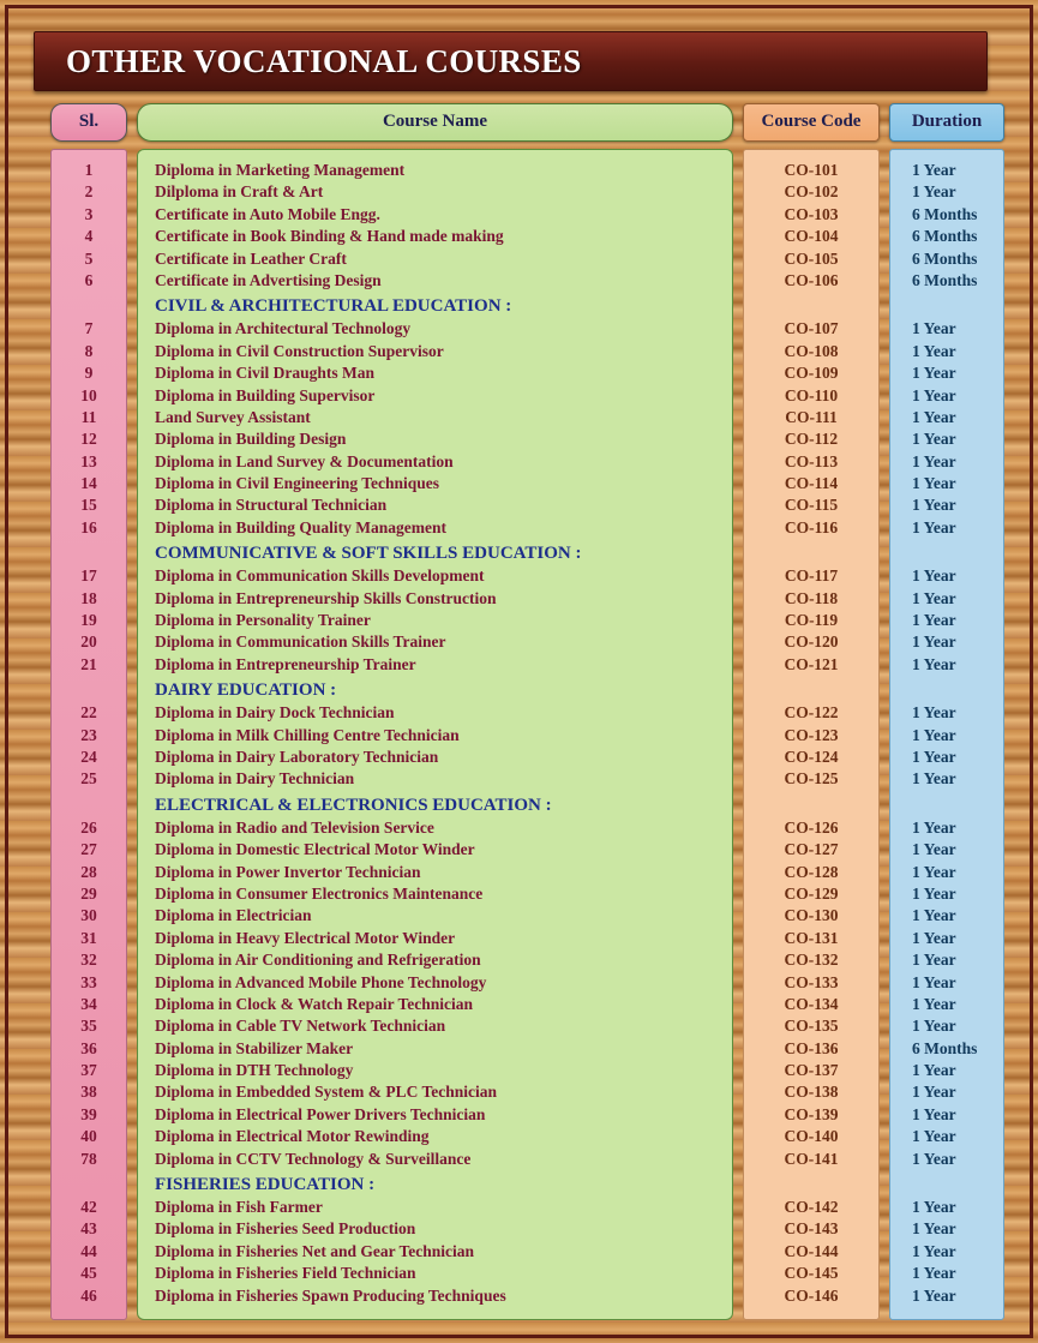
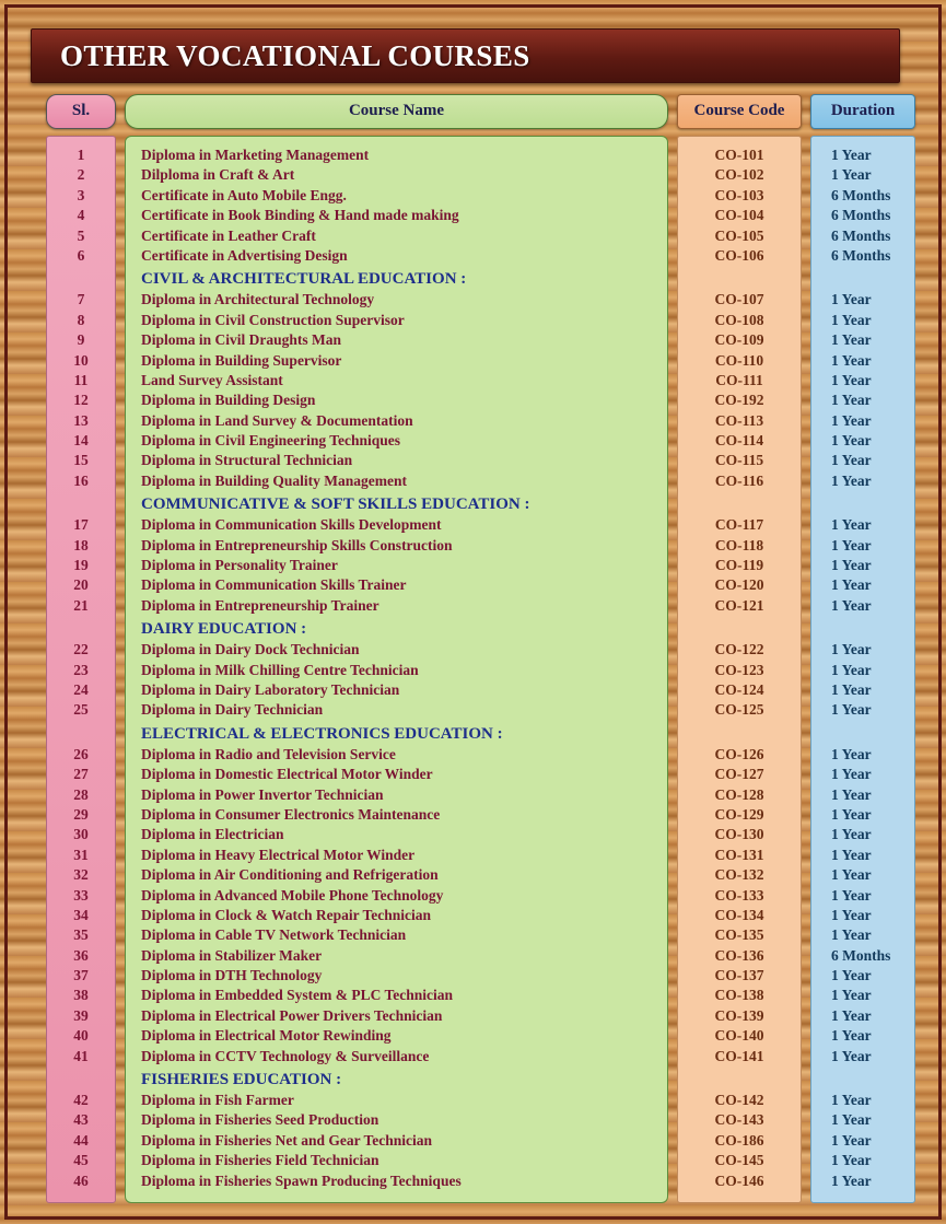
  OTHER VOCATIONAL COURSES
  Sl.
  Course Name
  Course Code
  Duration
  1
  2
  3
  4
  5
  6
  7
  8
  9
  10
  11
  12
  13
  14
  15
  16
  17
  18
  19
  20
  21
  22
  23
  24
  25
  26
  27
  28
  29
  30
  31
  32
  33
  34
  35
  36
  37
  38
  39
  40
- 78
+ 41
  42
  43
  44
  45
  46
  Diploma in Marketing Management
  Dilploma in Craft & Art
  Certificate in Auto Mobile Engg.
  Certificate in Book Binding & Hand made making
  Certificate in Leather Craft
  Certificate in Advertising Design
  CIVIL & ARCHITECTURAL EDUCATION :
  Diploma in Architectural Technology
  Diploma in Civil Construction Supervisor
  Diploma in Civil Draughts Man
  Diploma in Building Supervisor
  Land Survey Assistant
  Diploma in Building Design
  Diploma in Land Survey & Documentation
  Diploma in Civil Engineering Techniques
  Diploma in Structural Technician
  Diploma in Building Quality Management
  COMMUNICATIVE & SOFT SKILLS EDUCATION :
  Diploma in Communication Skills Development
  Diploma in Entrepreneurship Skills Construction
  Diploma in Personality Trainer
  Diploma in Communication Skills Trainer
  Diploma in Entrepreneurship Trainer
  DAIRY EDUCATION :
  Diploma in Dairy Dock Technician
  Diploma in Milk Chilling Centre Technician
  Diploma in Dairy Laboratory Technician
  Diploma in Dairy Technician
  ELECTRICAL & ELECTRONICS EDUCATION :
  Diploma in Radio and Television Service
  Diploma in Domestic Electrical Motor Winder
  Diploma in Power Invertor Technician
  Diploma in Consumer Electronics Maintenance
  Diploma in Electrician
  Diploma in Heavy Electrical Motor Winder
  Diploma in Air Conditioning and Refrigeration
  Diploma in Advanced Mobile Phone Technology
  Diploma in Clock & Watch Repair Technician
  Diploma in Cable TV Network Technician
  Diploma in Stabilizer Maker
  Diploma in DTH Technology
  Diploma in Embedded System & PLC Technician
  Diploma in Electrical Power Drivers Technician
  Diploma in Electrical Motor Rewinding
  Diploma in CCTV Technology & Surveillance
  FISHERIES EDUCATION :
  Diploma in Fish Farmer
  Diploma in Fisheries Seed Production
  Diploma in Fisheries Net and Gear Technician
  Diploma in Fisheries Field Technician
  Diploma in Fisheries Spawn Producing Techniques
  CO-101
  CO-102
  CO-103
  CO-104
  CO-105
  CO-106
  CO-107
  CO-108
  CO-109
  CO-110
  CO-111
- CO-112
+ CO-192
  CO-113
  CO-114
  CO-115
  CO-116
  CO-117
  CO-118
  CO-119
  CO-120
  CO-121
  CO-122
  CO-123
  CO-124
  CO-125
  CO-126
  CO-127
  CO-128
  CO-129
  CO-130
  CO-131
  CO-132
  CO-133
  CO-134
  CO-135
  CO-136
  CO-137
  CO-138
  CO-139
  CO-140
  CO-141
  CO-142
  CO-143
- CO-144
+ CO-186
  CO-145
  CO-146
  1 Year
  1 Year
  6 Months
  6 Months
  6 Months
  6 Months
  1 Year
  1 Year
  1 Year
  1 Year
  1 Year
  1 Year
  1 Year
  1 Year
  1 Year
  1 Year
  1 Year
  1 Year
  1 Year
  1 Year
  1 Year
  1 Year
  1 Year
  1 Year
  1 Year
  1 Year
  1 Year
  1 Year
  1 Year
  1 Year
  1 Year
  1 Year
  1 Year
  1 Year
  1 Year
  6 Months
  1 Year
  1 Year
  1 Year
  1 Year
  1 Year
  1 Year
  1 Year
  1 Year
  1 Year
  1 Year
